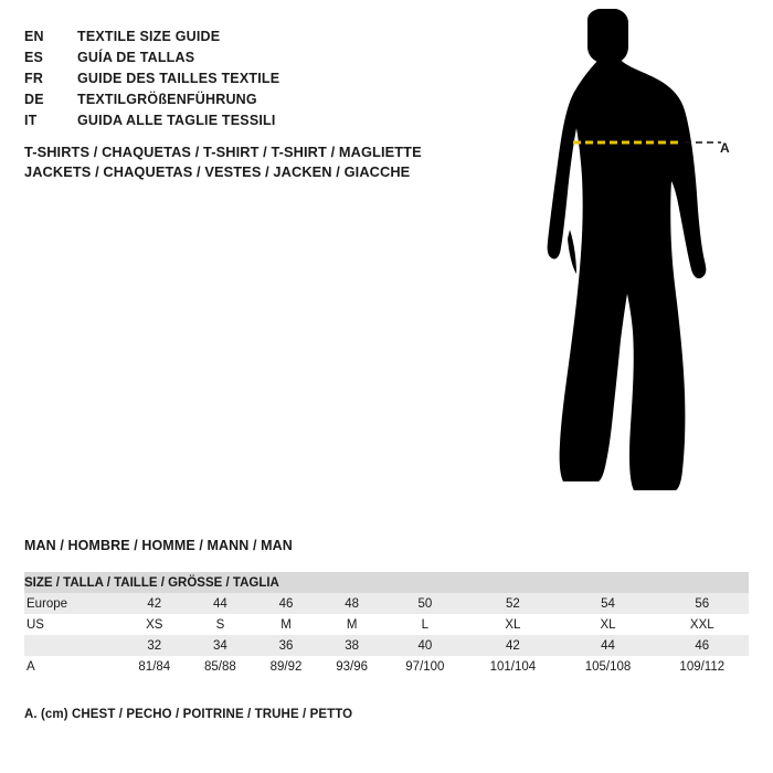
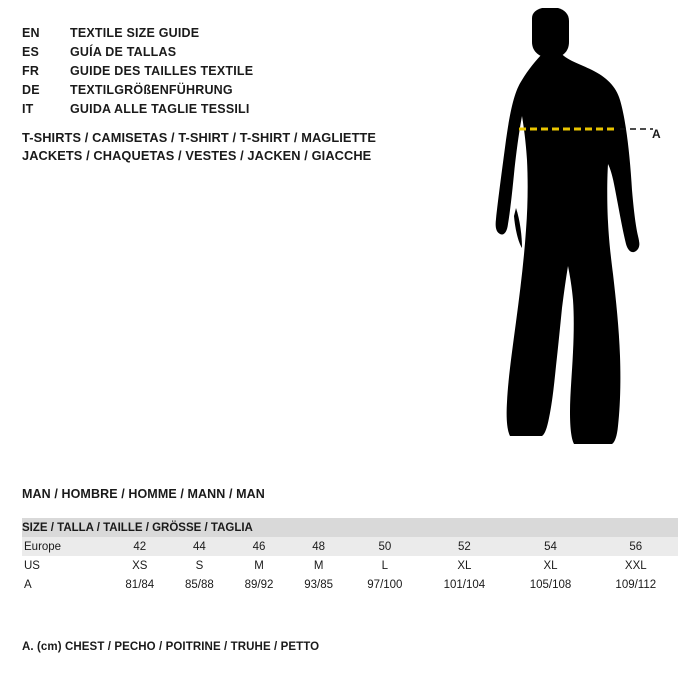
  EN
  TEXTILE SIZE GUIDE
  ES
  GUÍA DE TALLAS
  FR
  GUIDE DES TAILLES TEXTILE
  DE
  TEXTILGRÖßENFÜHRUNG
  IT
  GUIDA ALLE TAGLIE TESSILI
- T-SHIRTS / CHAQUETAS / T-SHIRT / T-SHIRT / MAGLIETTE
+ T-SHIRTS / CAMISETAS / T-SHIRT / T-SHIRT / MAGLIETTE
  JACKETS / CHAQUETAS / VESTES / JACKEN / GIACCHE
  A
  MAN / HOMBRE / HOMME / MANN / MAN
  SIZE / TALLA / TAILLE / GRÖSSE / TAGLIA
  Europe	42	44	46	48	50	52	54	56
  US	XS	S	M	M	L	XL	XL	XXL
- 	32	34	36	38	40	42	44	46
- A	81/84	85/88	89/92	93/96	97/100	101/104	105/108	109/112
+ A	81/84	85/88	89/92	93/85	97/100	101/104	105/108	109/112
  A. (cm) CHEST / PECHO / POITRINE / TRUHE / PETTO
